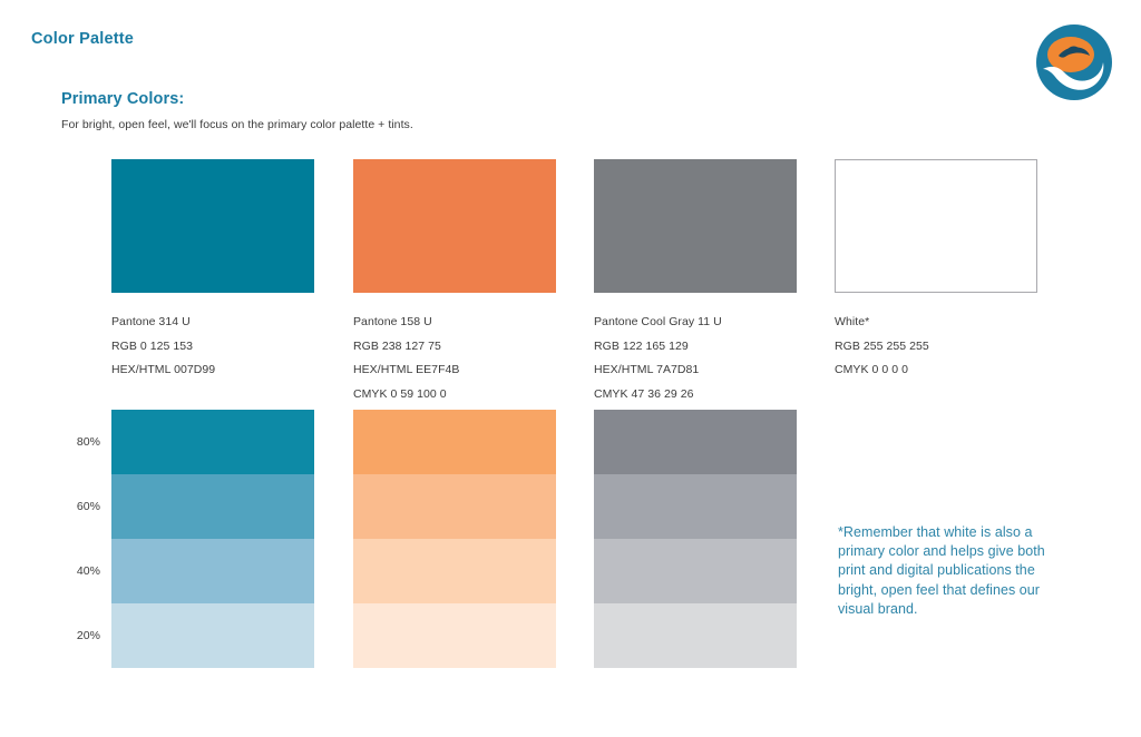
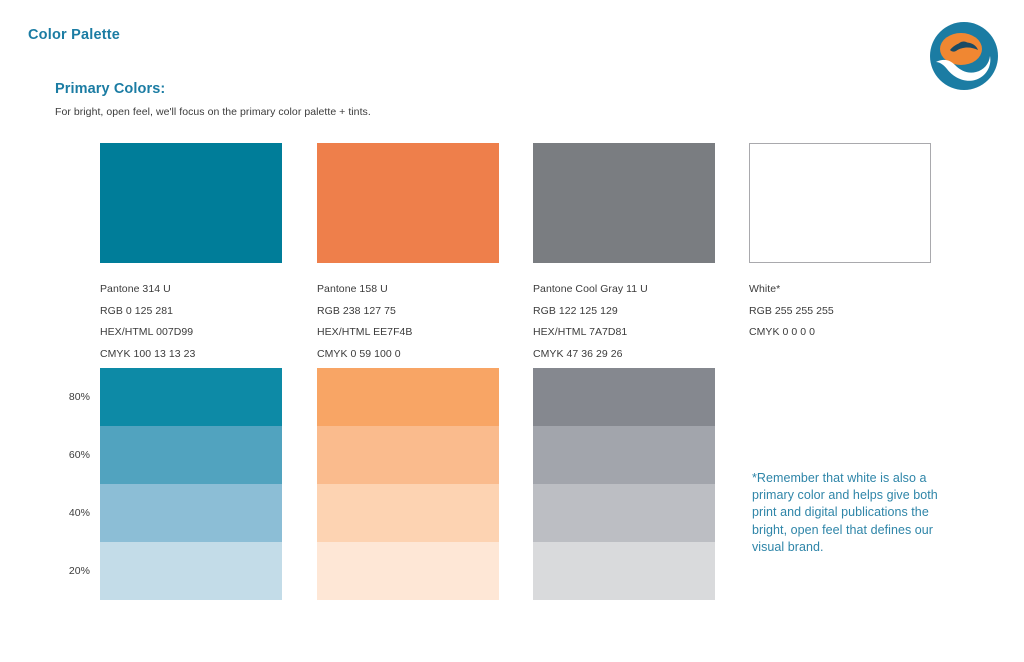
  Color Palette
  Primary Colors:
  For bright, open feel, we'll focus on the primary color palette + tints.
  Pantone 314 U
- RGB 0 125 153
+ RGB 0 125 281
  HEX/HTML 007D99
+ CMYK 100 13 13 23
  Pantone 158 U
  RGB 238 127 75
  HEX/HTML EE7F4B
  CMYK 0 59 100 0
  Pantone Cool Gray 11 U
- RGB 122 165 129
+ RGB 122 125 129
  HEX/HTML 7A7D81
  CMYK 47 36 29 26
  White*
  RGB 255 255 255
  CMYK 0 0 0 0
  80%
  60%
  40%
  20%
  *Remember that white is also a primary color and helps give both print and digital publications the bright, open feel that defines our visual brand.
